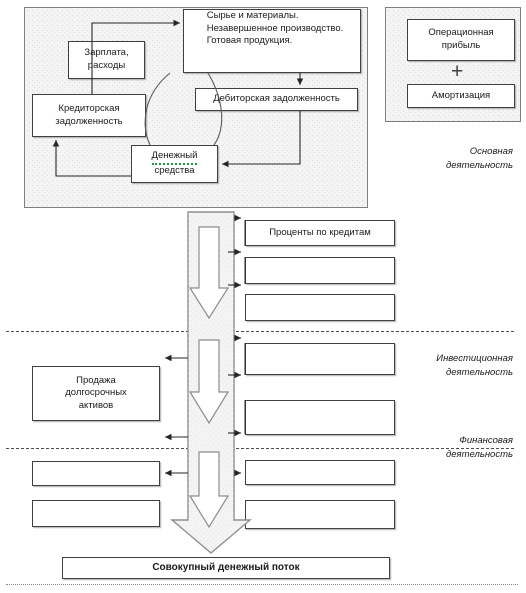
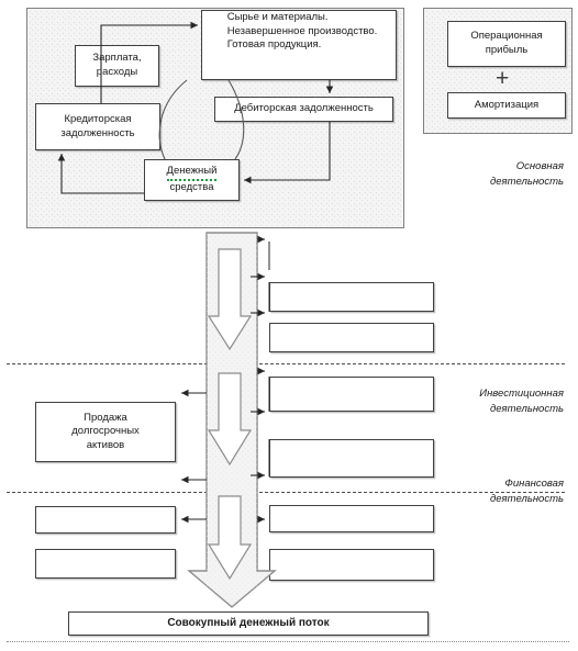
  Сырье и материалы.
  Незавершенное производство.
  Готовая продукция.
  Зарплата,
  расходы
  Кредиторская
  задолженность
  Дебиторская задолженность
  Денежный
  средства
  Операционная
  прибыль
  +
  Амортизация
  Основная
  деятельность
  Инвестиционная
  деятельность
  Финансовая
  деятельность
- Проценты по кредитам
  Продажа
  долгосрочных
  активов
  Совокупный денежный поток
